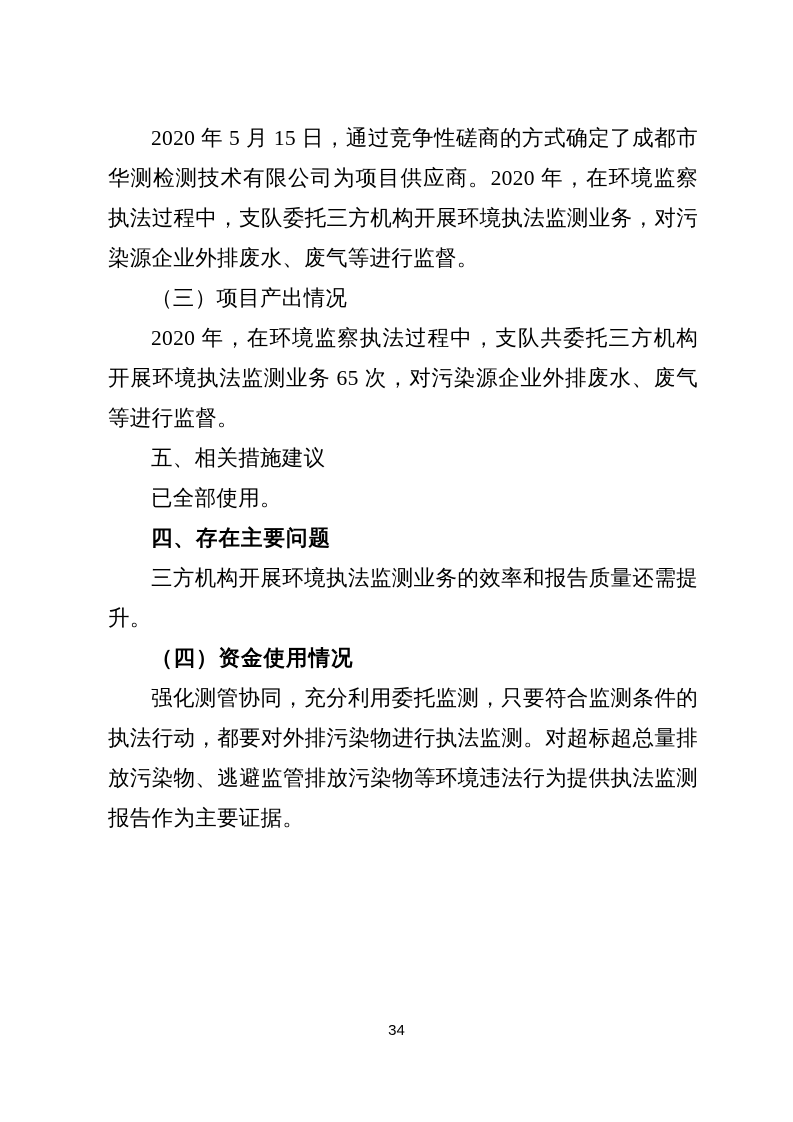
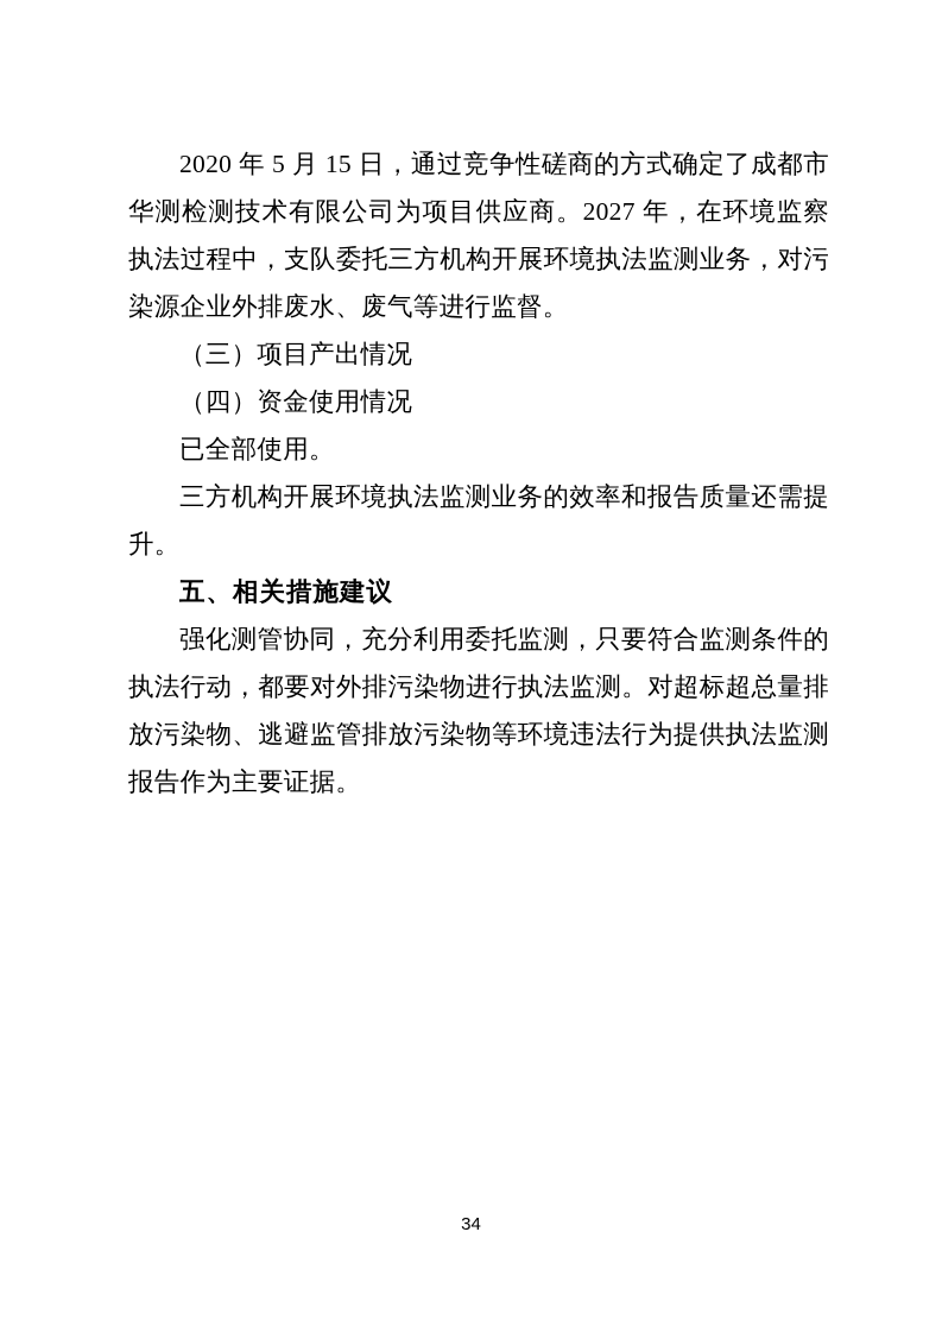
- 2020 年 5 月 15 日，通过竞争性磋商的方式确定了成都市华测检测技术有限公司为项目供应商。2020 年，在环境监察执法过程中，支队委托三方机构开展环境执法监测业务，对污染源企业外排废水、废气等进行监督。
+ 2020 年 5 月 15 日，通过竞争性磋商的方式确定了成都市华测检测技术有限公司为项目供应商。2027 年，在环境监察执法过程中，支队委托三方机构开展环境执法监测业务，对污染源企业外排废水、废气等进行监督。
  （三）项目产出情况
- 2020 年，在环境监察执法过程中，支队共委托三方机构开展环境执法监测业务 65 次，对污染源企业外排废水、废气等进行监督。
- 五、相关措施建议
+ （四）资金使用情况
  已全部使用。
- 四、存在主要问题
  三方机构开展环境执法监测业务的效率和报告质量还需提升。
- （四）资金使用情况
+ 五、相关措施建议
  强化测管协同，充分利用委托监测，只要符合监测条件的执法行动，都要对外排污染物进行执法监测。对超标超总量排放污染物、逃避监管排放污染物等环境违法行为提供执法监测报告作为主要证据。
  34
